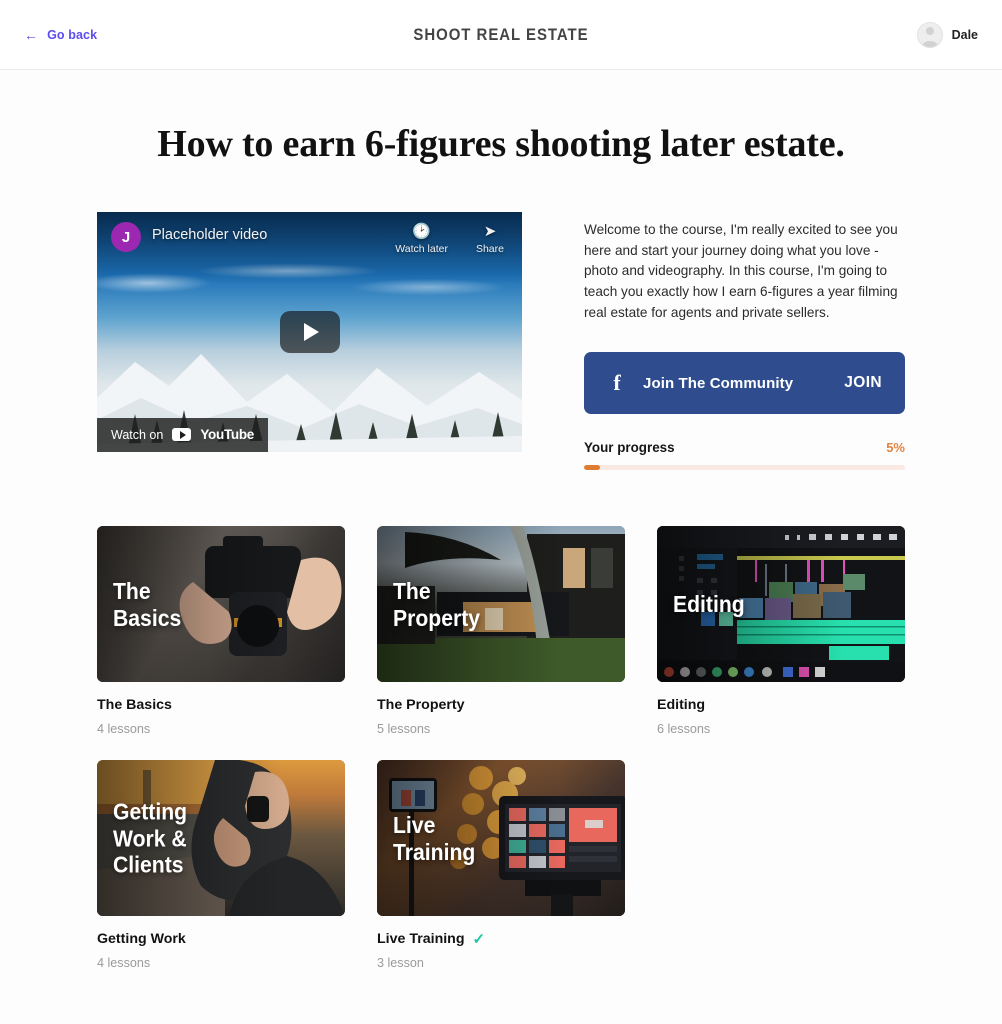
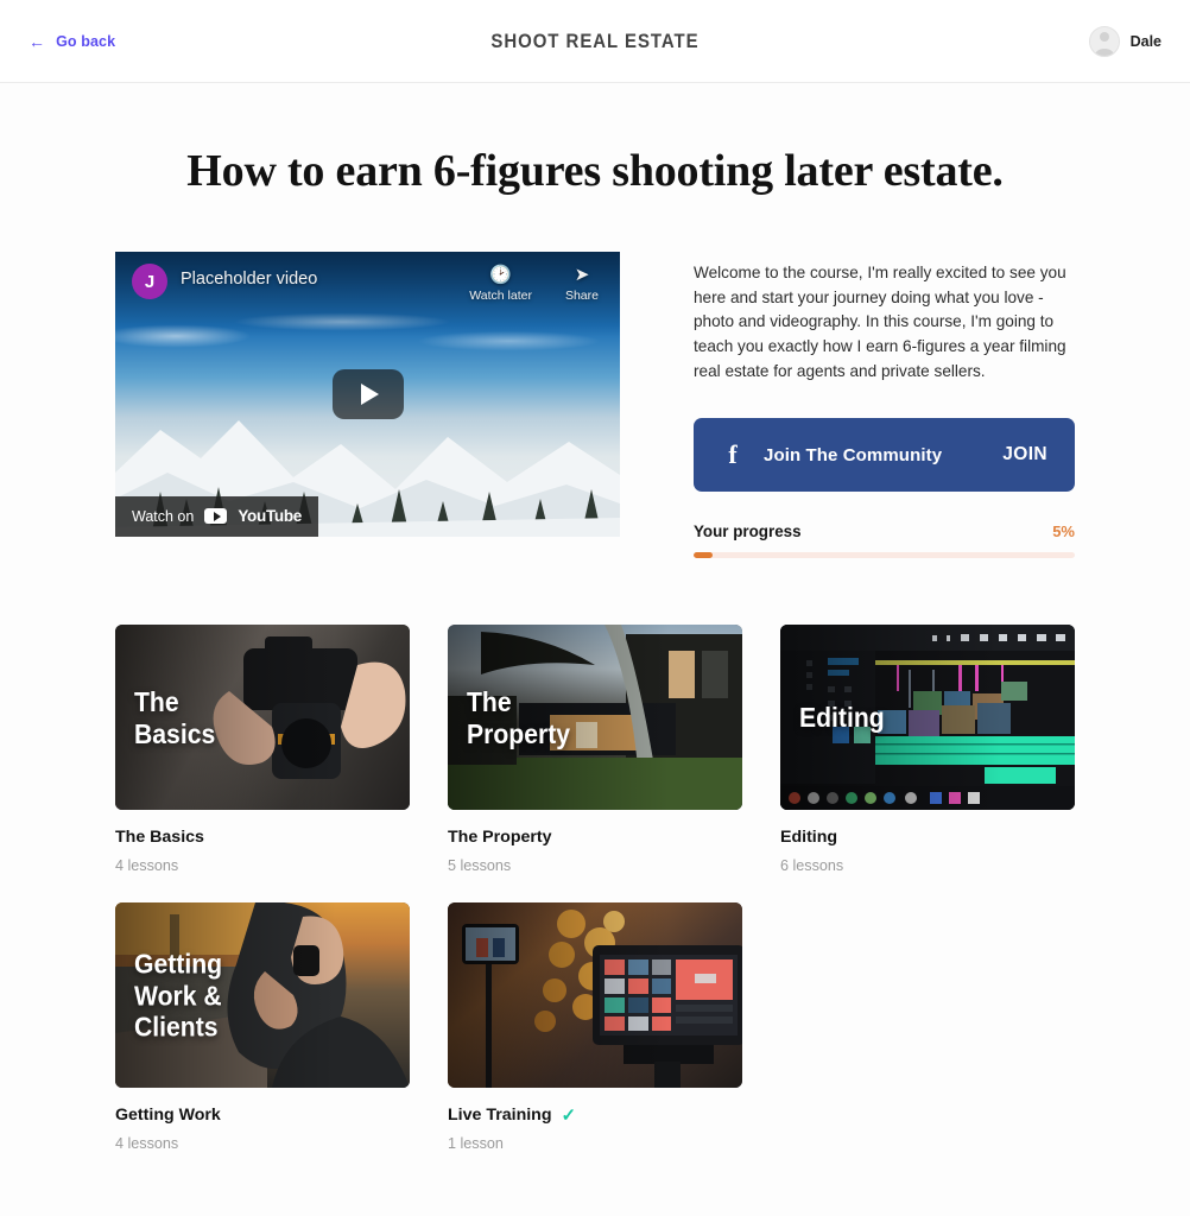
  ←
  Go back
  SHOOT REAL ESTATE
  Dale
  How to earn 6-figures shooting later estate.
  J
  Placeholder video
  🕑
  Watch later
  ➤
  Share
  Watch on
  YouTube
  Welcome to the course, I'm really excited to see you here and start your journey doing what you love - photo and videography. In this course, I'm going to teach you exactly how I earn 6-figures a year filming real estate for agents and private sellers.
  f
  Join The Community
  JOIN
  Your progress
  5%
  The
  Basics
  The Basics
  4 lessons
  The
  Property
  The Property
  5 lessons
  Editing
  Editing
  6 lessons
  Getting
  Work &
  Clients
  Getting Work
  4 lessons
- Live
- Training
  Live Training
  ✓
- 3 lesson
+ 1 lesson
